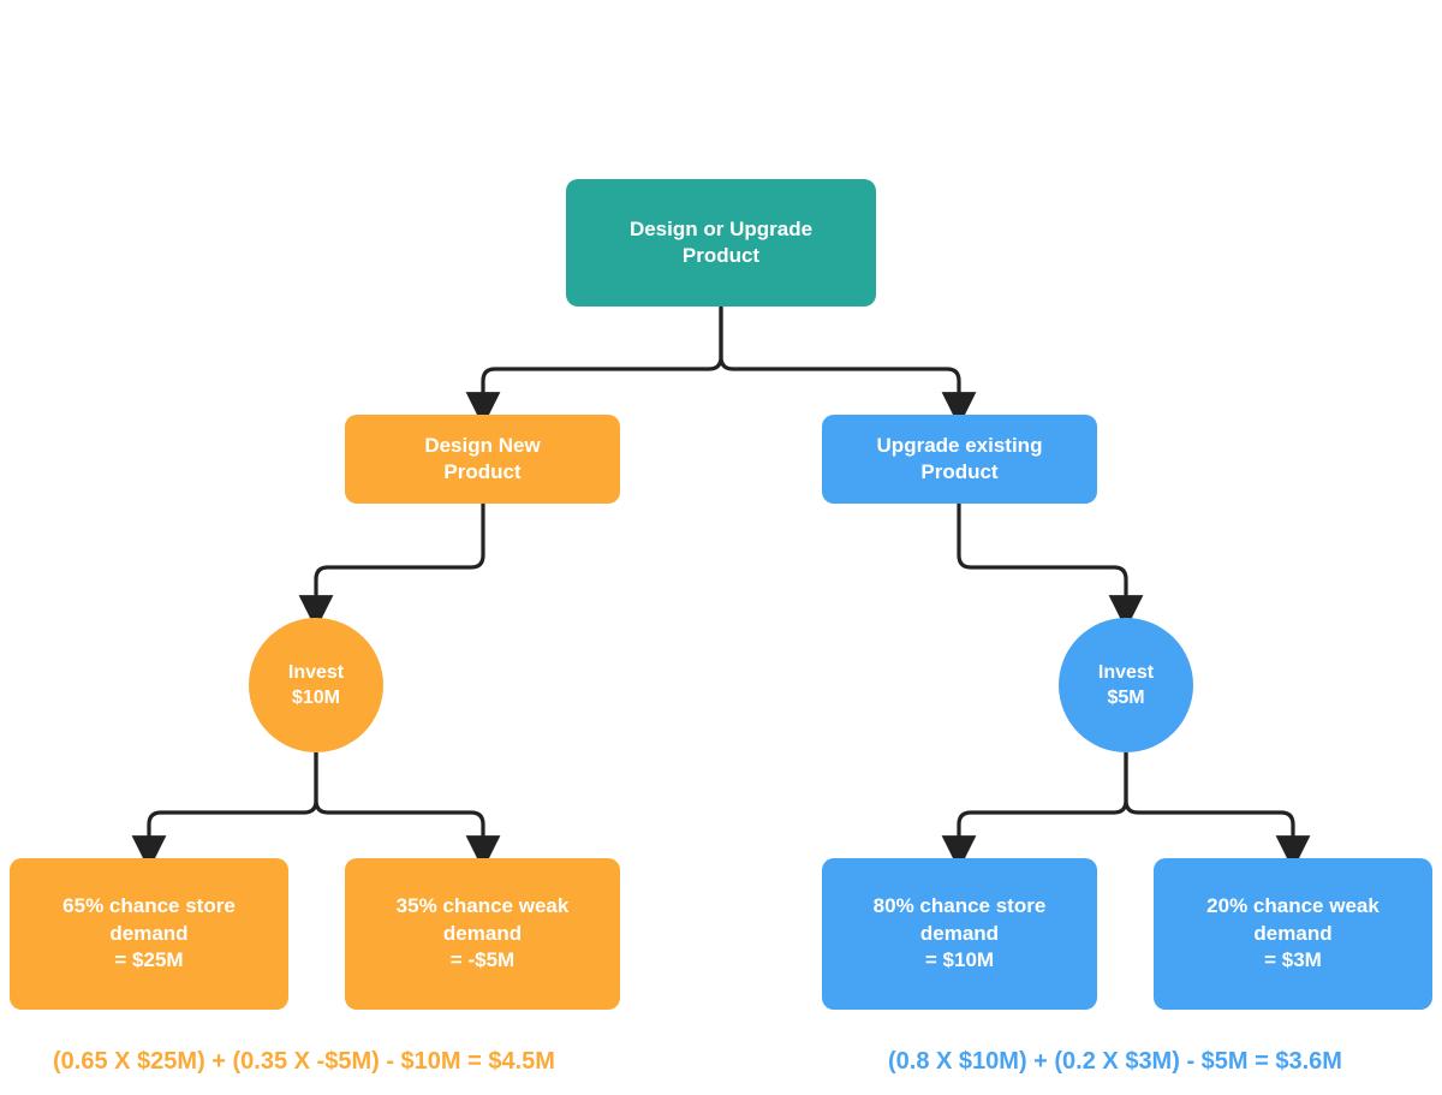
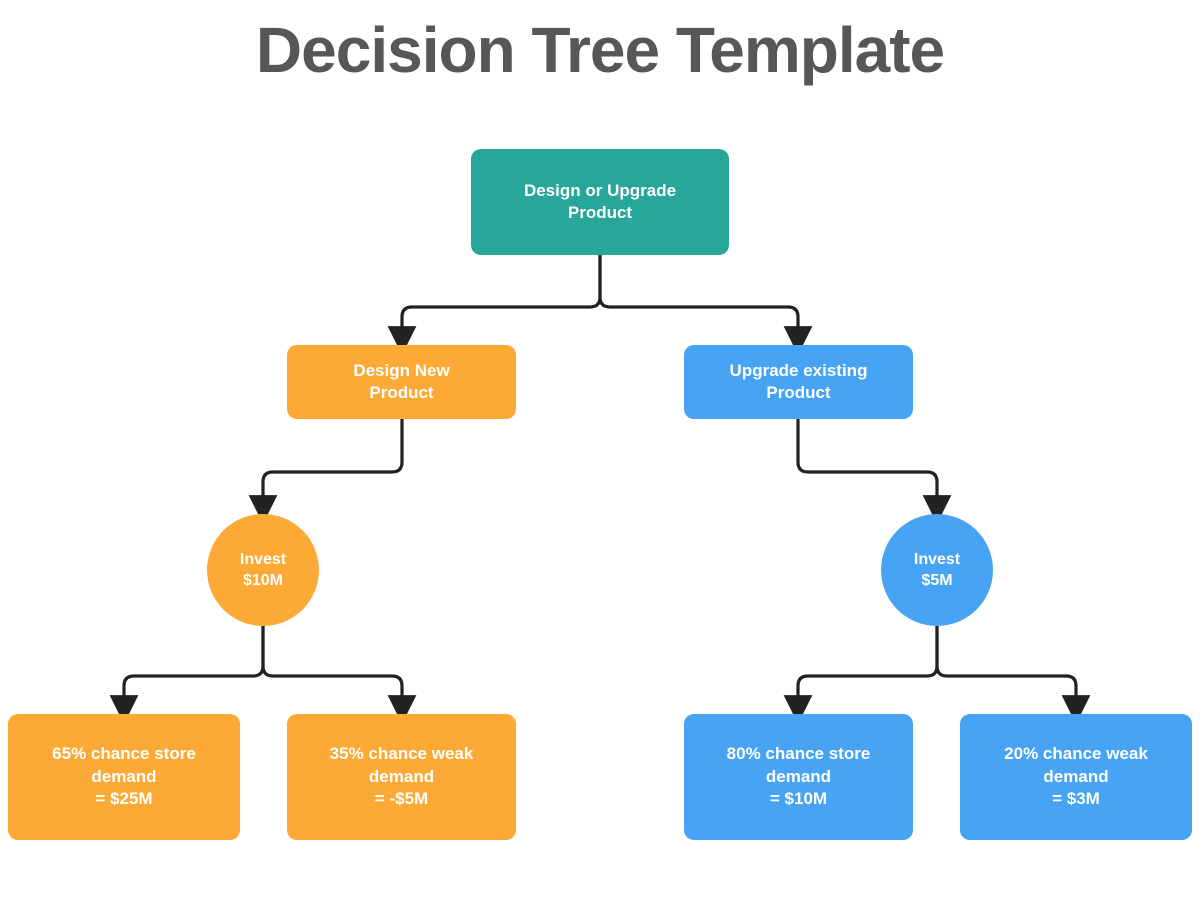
+ Decision Tree Template
  Design or Upgrade
  Product
  Design New
  Product
  Upgrade existing
  Product
  Invest
  $10M
  Invest
  $5M
  65% chance store
  demand
  = $25M
  35% chance weak
  demand
  = -$5M
  80% chance store
  demand
  = $10M
  20% chance weak
  demand
  = $3M
- (0.65 X $25M) + (0.35 X -$5M) - $10M = $4.5M
- (0.8 X $10M) + (0.2 X $3M) - $5M = $3.6M
